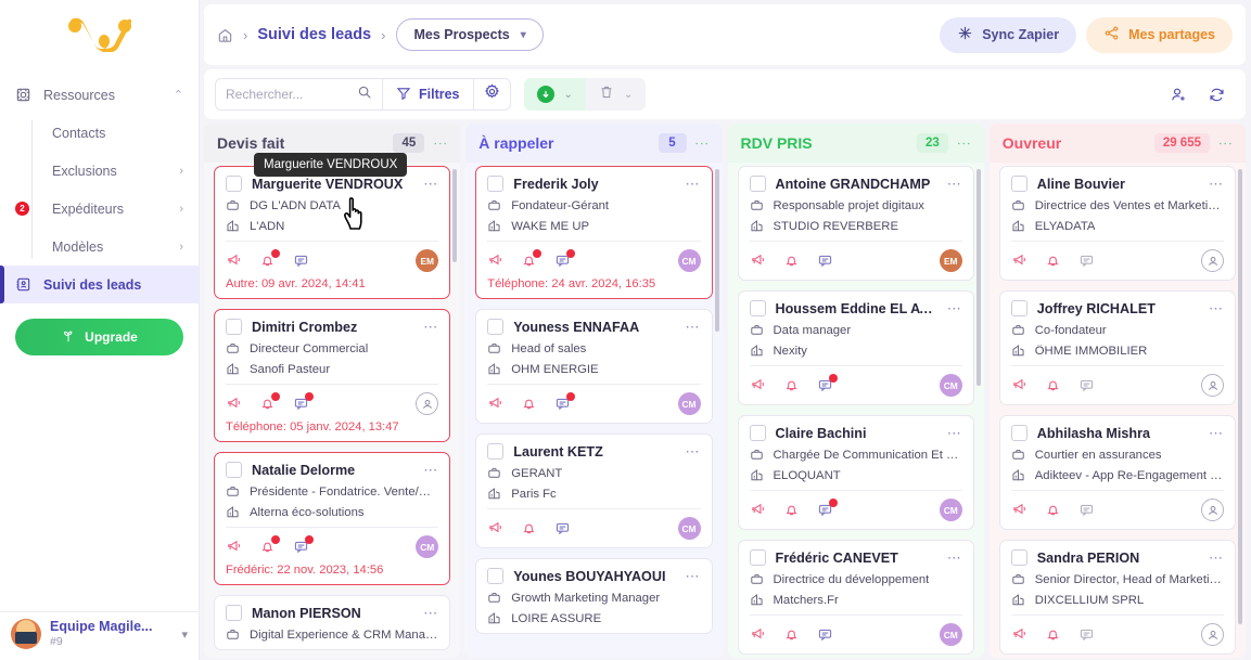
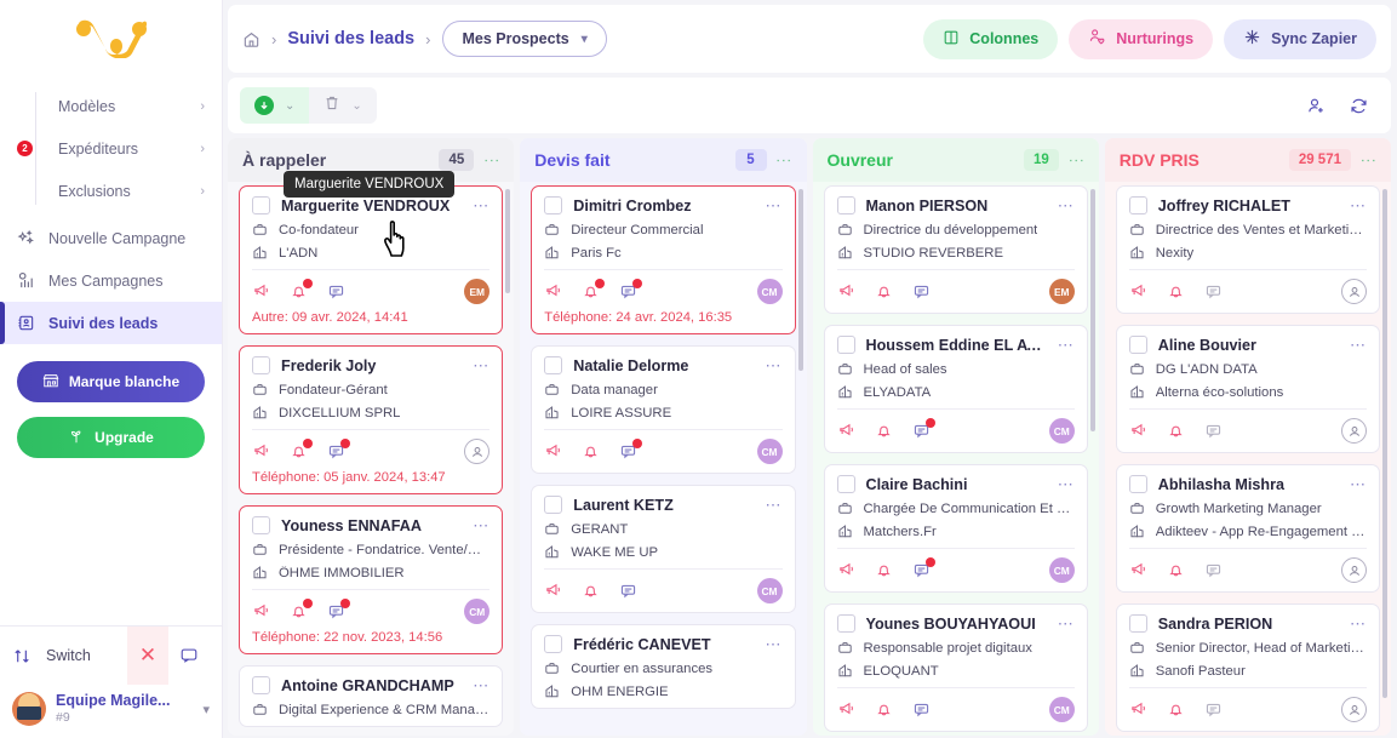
- Ressources
- ⌃
- Contacts
- Exclusions
+ Modèles
  ›
  2
  Expéditeurs
  ›
- Modèles
+ Exclusions
  ›
+ Nouvelle Campagne
+ Mes Campagnes
  Suivi des leads
+ Marque blanche
  Upgrade
+ Switch
+ ✕
  Equipe Magile...
  #9
  ▾
  ›
  Suivi des leads
  ›
  Mes Prospects
  ▾
+ Colonnes
+ Nurturings
  Sync Zapier
- Mes partages
- Rechercher...
- Filtres
  ⌄
  ⌄
- Devis fait
+ À rappeler
  45
  Marguerite VENDROUX
  ⋯
- DG L'ADN DATA
+ Co-fondateur
  L'ADN
  EM
  Autre: 09 avr. 2024, 14:41
- Dimitri Crombez
+ Frederik Joly
  ⋯
- Directeur Commercial
+ Fondateur-Gérant
- Sanofi Pasteur
+ DIXCELLIUM SPRL
  Téléphone: 05 janv. 2024, 13:47
- Natalie Delorme
+ Youness ENNAFAA
  ⋯
  Présidente - Fondatrice. Vente/Mar
- Alterna éco-solutions
+ ÔHME IMMOBILIER
  CM
- Frédéric: 22 nov. 2023, 14:56
+ Téléphone: 22 nov. 2023, 14:56
- Manon PIERSON
+ Antoine GRANDCHAMP
  ⋯
  Digital Experience & CRM Manage
- À rappeler
+ Devis fait
  5
- Frederik Joly
+ Dimitri Crombez
  ⋯
- Fondateur-Gérant
+ Directeur Commercial
- WAKE ME UP
+ Paris Fc
  CM
  Téléphone: 24 avr. 2024, 16:35
- Youness ENNAFAA
+ Natalie Delorme
  ⋯
- Head of sales
+ Data manager
- OHM ENERGIE
+ LOIRE ASSURE
  CM
  Laurent KETZ
  ⋯
  GERANT
- Paris Fc
+ WAKE ME UP
  CM
- Younes BOUYAHYAOUI
+ Frédéric CANEVET
  ⋯
- Growth Marketing Manager
+ Courtier en assurances
- LOIRE ASSURE
+ OHM ENERGIE
- RDV PRIS
+ Ouvreur
- 23
+ 19
- Antoine GRANDCHAMP
+ Manon PIERSON
  ⋯
- Responsable projet digitaux
+ Directrice du développement
  STUDIO REVERBERE
  EM
  Houssem Eddine EL AYA
  ⋯
- Data manager
+ Head of sales
- Nexity
+ ELYADATA
  CM
  Claire Bachini
  ⋯
  Chargée De Communication Et Ré
- ELOQUANT
+ Matchers.Fr
  CM
- Frédéric CANEVET
+ Younes BOUYAHYAOUI
  ⋯
- Directrice du développement
+ Responsable projet digitaux
- Matchers.Fr
+ ELOQUANT
  CM
- Ouvreur
+ RDV PRIS
- 29 655
+ 29 571
- Aline Bouvier
+ Joffrey RICHALET
  ⋯
  Directrice des Ventes et Marketing
- ELYADATA
+ Nexity
- Joffrey RICHALET
+ Aline Bouvier
  ⋯
- Co-fondateur
+ DG L'ADN DATA
- ÔHME IMMOBILIER
+ Alterna éco-solutions
  Abhilasha Mishra
  ⋯
- Courtier en assurances
+ Growth Marketing Manager
  Adikteev - App Re-Engagement Pl
  Sandra PERION
  ⋯
  Senior Director, Head of Marketing
- DIXCELLIUM SPRL
+ Sanofi Pasteur
  Marguerite VENDROUX
